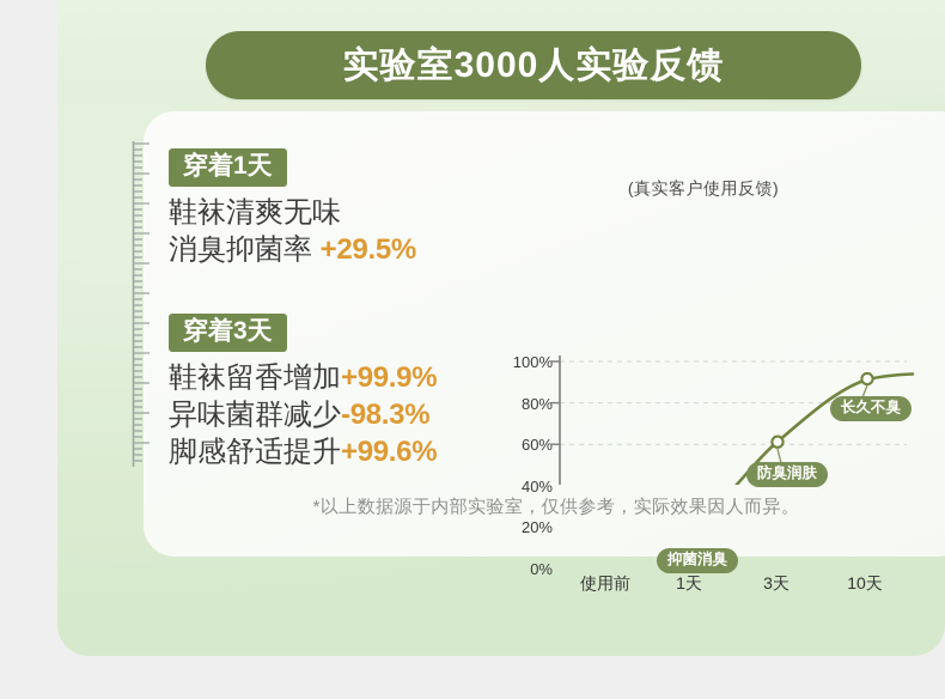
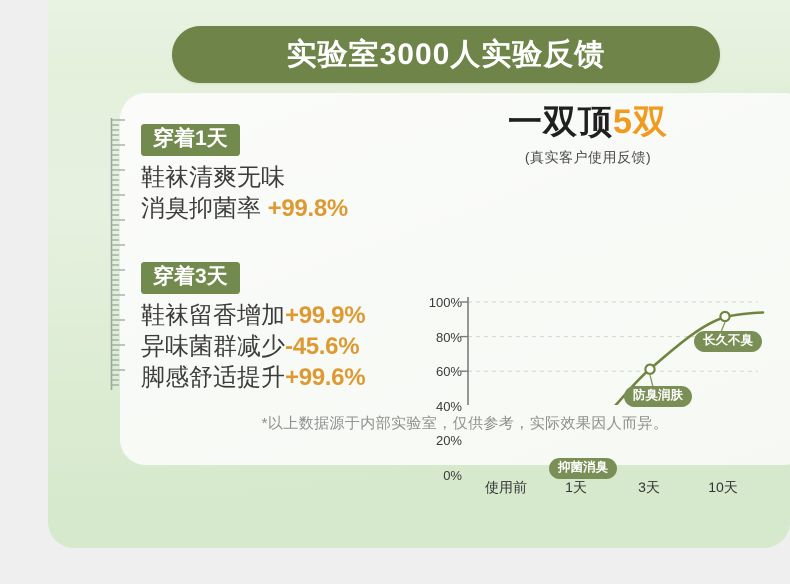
  实验室3000人实验反馈
  穿着1天
  鞋袜清爽无味
- 消臭抑菌率 +29.5%
+ 消臭抑菌率 +99.8%
  穿着3天
  鞋袜留香增加+99.9%
- 异味菌群减少-98.3%
+ 异味菌群减少-45.6%
  脚感舒适提升+99.6%
+ 一双顶5双
  (真实客户使用反馈)
  100%
  80%
  60%
  40%
  20%
  0%
  抑菌消臭
  防臭润肤
  长久不臭
  使用前
  1天
  3天
  10天
  *以上数据源于内部实验室，仅供参考，实际效果因人而异。
